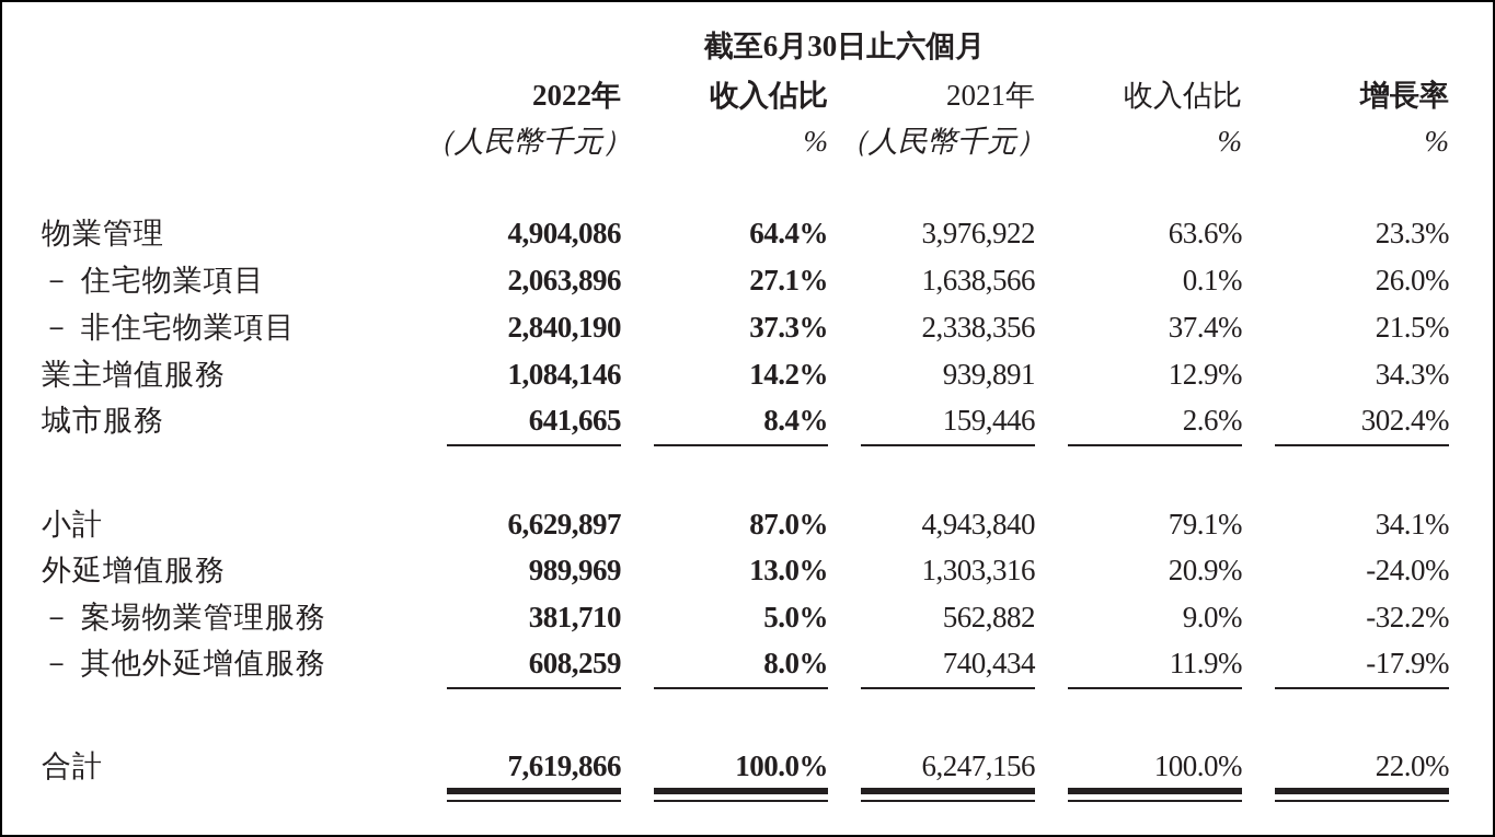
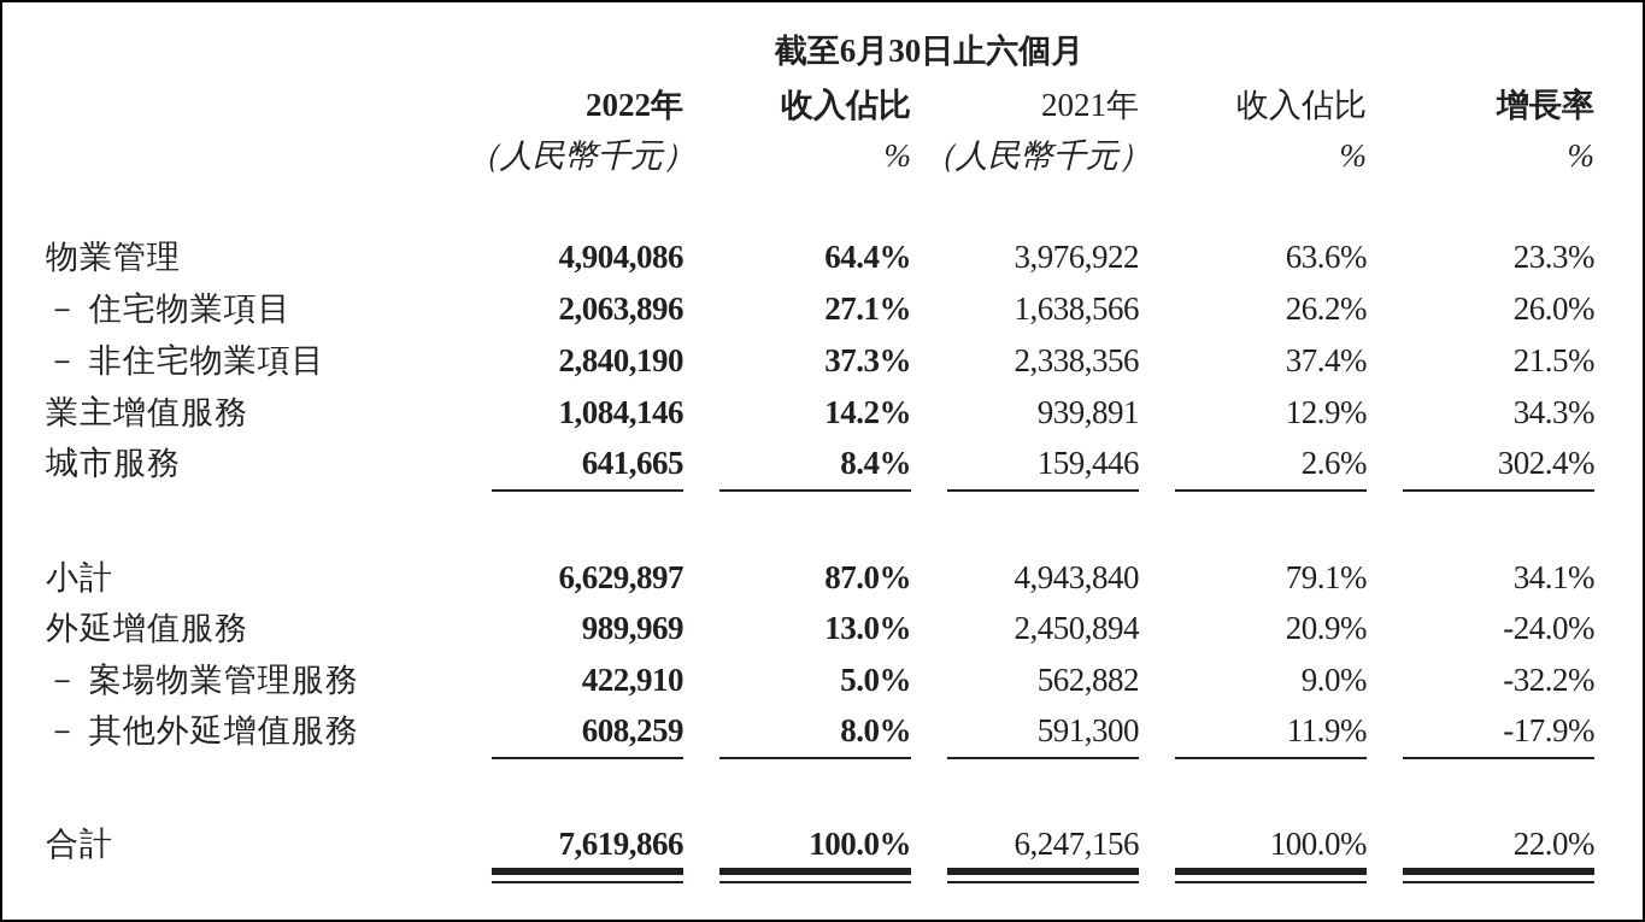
  截至6月30日止六個月
  2022年
  收入佔比
  2021年
  收入佔比
  增長率
  （人民幣千元）
  %
  （人民幣千元）
  %
  %
  物業管理
  4,904,086
  64.4%
  3,976,922
  63.6%
  23.3%
  － 住宅物業項目
  2,063,896
  27.1%
  1,638,566
- 0.1%
+ 26.2%
  26.0%
  － 非住宅物業項目
  2,840,190
  37.3%
  2,338,356
  37.4%
  21.5%
  業主增值服務
  1,084,146
  14.2%
  939,891
  12.9%
  34.3%
  城市服務
  641,665
  8.4%
  159,446
  2.6%
  302.4%
  小計
  6,629,897
  87.0%
  4,943,840
  79.1%
  34.1%
  外延增值服務
  989,969
  13.0%
- 1,303,316
+ 2,450,894
  20.9%
  -24.0%
  － 案場物業管理服務
- 381,710
+ 422,910
  5.0%
  562,882
  9.0%
  -32.2%
  － 其他外延增值服務
  608,259
  8.0%
- 740,434
+ 591,300
  11.9%
  -17.9%
  合計
  7,619,866
  100.0%
  6,247,156
  100.0%
  22.0%
